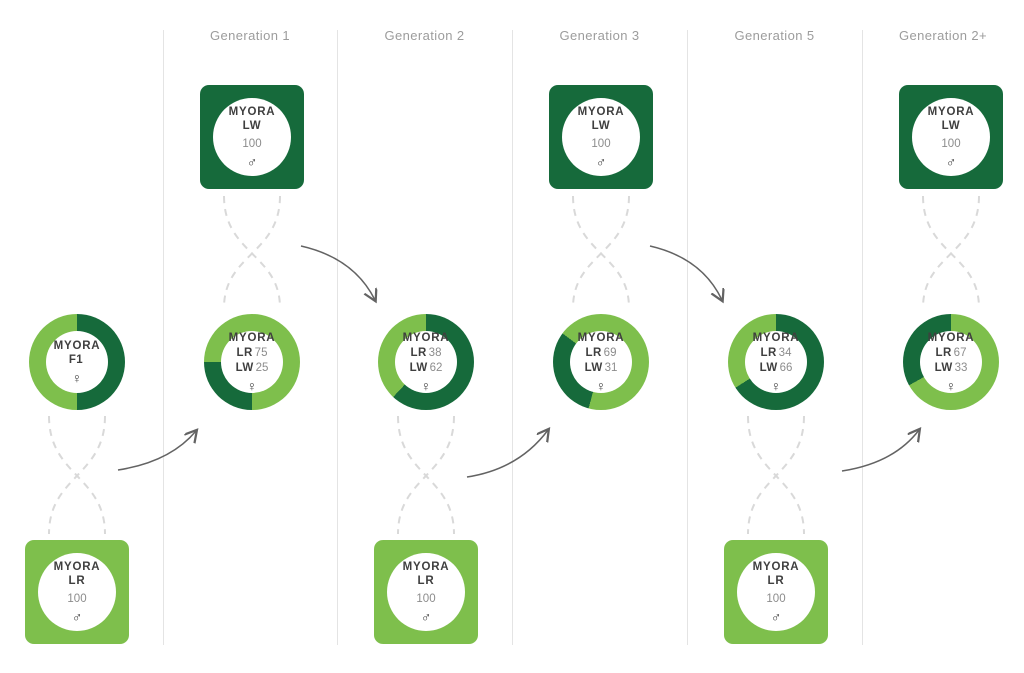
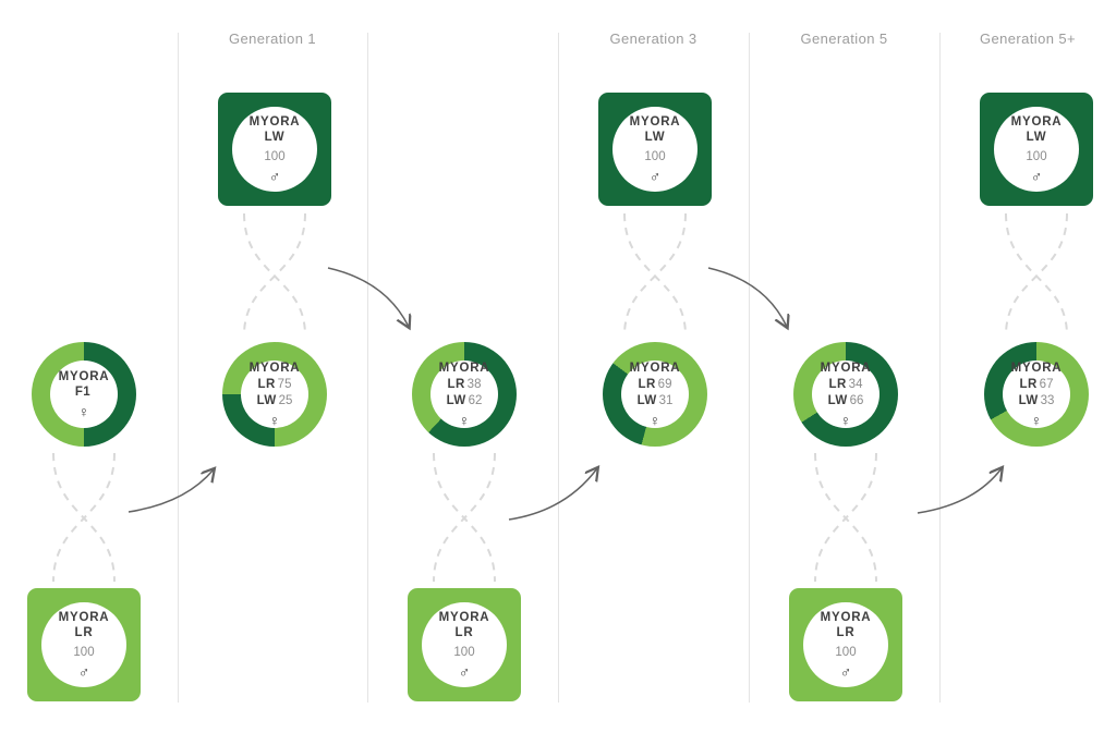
  Generation 1
- Generation 2
  Generation 3
  Generation 5
- Generation 2+
+ Generation 5+
  MYORA
  F1
  ♀
  MYORA
  LR
  100
  ♂
  MYORA
  LW
  100
  ♂
  MYORA
  LR 75
  LW 25
  ♀
  MYORA
  LR 38
  LW 62
  ♀
  MYORA
  LR
  100
  ♂
  MYORA
  LW
  100
  ♂
  MYORA
  LR 69
  LW 31
  ♀
  MYORA
  LR 34
  LW 66
  ♀
  MYORA
  LR
  100
  ♂
  MYORA
  LW
  100
  ♂
  MYORA
  LR 67
  LW 33
  ♀
